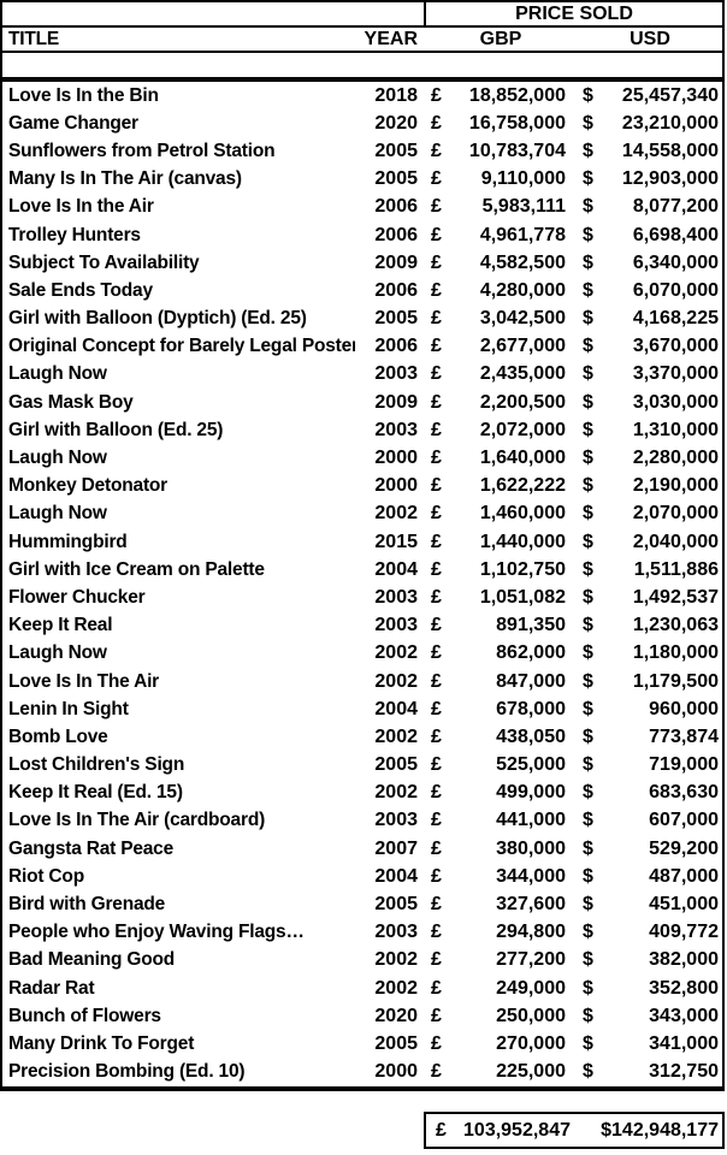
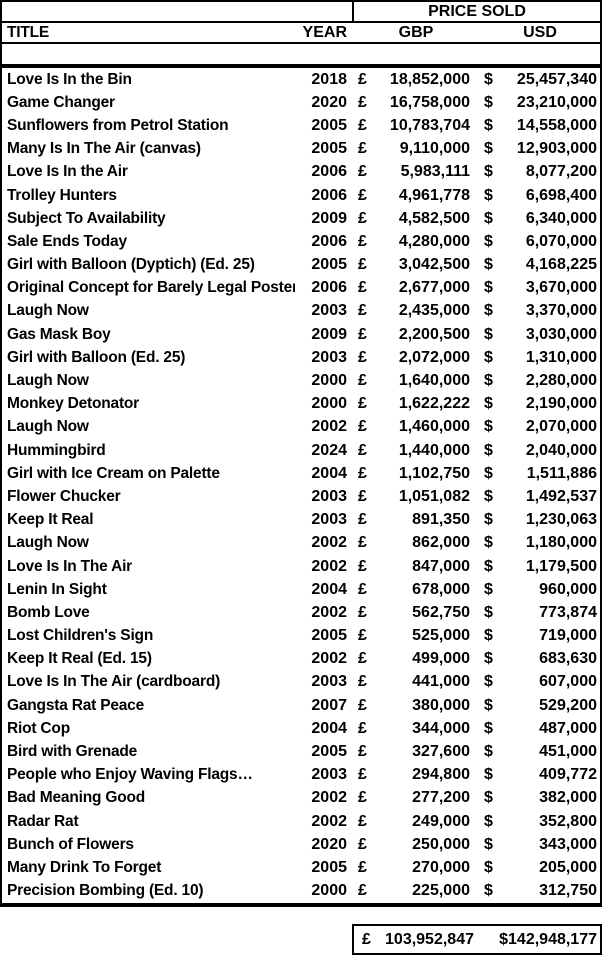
  PRICE SOLD
  TITLE
  YEAR
  GBP
  USD
  Love Is In the Bin
  2018
  £
  18,852,000
  $
  25,457,340
  Game Changer
  2020
  £
  16,758,000
  $
  23,210,000
  Sunflowers from Petrol Station
  2005
  £
  10,783,704
  $
  14,558,000
  Many Is In The Air (canvas)
  2005
  £
  9,110,000
  $
  12,903,000
  Love Is In the Air
  2006
  £
  5,983,111
  $
  8,077,200
  Trolley Hunters
  2006
  £
  4,961,778
  $
  6,698,400
  Subject To Availability
  2009
  £
  4,582,500
  $
  6,340,000
  Sale Ends Today
  2006
  £
  4,280,000
  $
  6,070,000
  Girl with Balloon (Dyptich) (Ed. 25)
  2005
  £
  3,042,500
  $
  4,168,225
  Original Concept for Barely Legal Poster
  2006
  £
  2,677,000
  $
  3,670,000
  Laugh Now
  2003
  £
  2,435,000
  $
  3,370,000
  Gas Mask Boy
  2009
  £
  2,200,500
  $
  3,030,000
  Girl with Balloon (Ed. 25)
  2003
  £
  2,072,000
  $
  1,310,000
  Laugh Now
  2000
  £
  1,640,000
  $
  2,280,000
  Monkey Detonator
  2000
  £
  1,622,222
  $
  2,190,000
  Laugh Now
  2002
  £
  1,460,000
  $
  2,070,000
  Hummingbird
- 2015
+ 2024
  £
  1,440,000
  $
  2,040,000
  Girl with Ice Cream on Palette
  2004
  £
  1,102,750
  $
  1,511,886
  Flower Chucker
  2003
  £
  1,051,082
  $
  1,492,537
  Keep It Real
  2003
  £
  891,350
  $
  1,230,063
  Laugh Now
  2002
  £
  862,000
  $
  1,180,000
  Love Is In The Air
  2002
  £
  847,000
  $
  1,179,500
  Lenin In Sight
  2004
  £
  678,000
  $
  960,000
  Bomb Love
  2002
  £
- 438,050
+ 562,750
  $
  773,874
  Lost Children's Sign
  2005
  £
  525,000
  $
  719,000
  Keep It Real (Ed. 15)
  2002
  £
  499,000
  $
  683,630
  Love Is In The Air (cardboard)
  2003
  £
  441,000
  $
  607,000
  Gangsta Rat Peace
  2007
  £
  380,000
  $
  529,200
  Riot Cop
  2004
  £
  344,000
  $
  487,000
  Bird with Grenade
  2005
  £
  327,600
  $
  451,000
  People who Enjoy Waving Flags…
  2003
  £
  294,800
  $
  409,772
  Bad Meaning Good
  2002
  £
  277,200
  $
  382,000
  Radar Rat
  2002
  £
  249,000
  $
  352,800
  Bunch of Flowers
  2020
  £
  250,000
  $
  343,000
  Many Drink To Forget
  2005
  £
  270,000
  $
- 341,000
+ 205,000
  Precision Bombing (Ed. 10)
  2000
  £
  225,000
  $
  312,750
  £
  103,952,847
  $142,948,177
